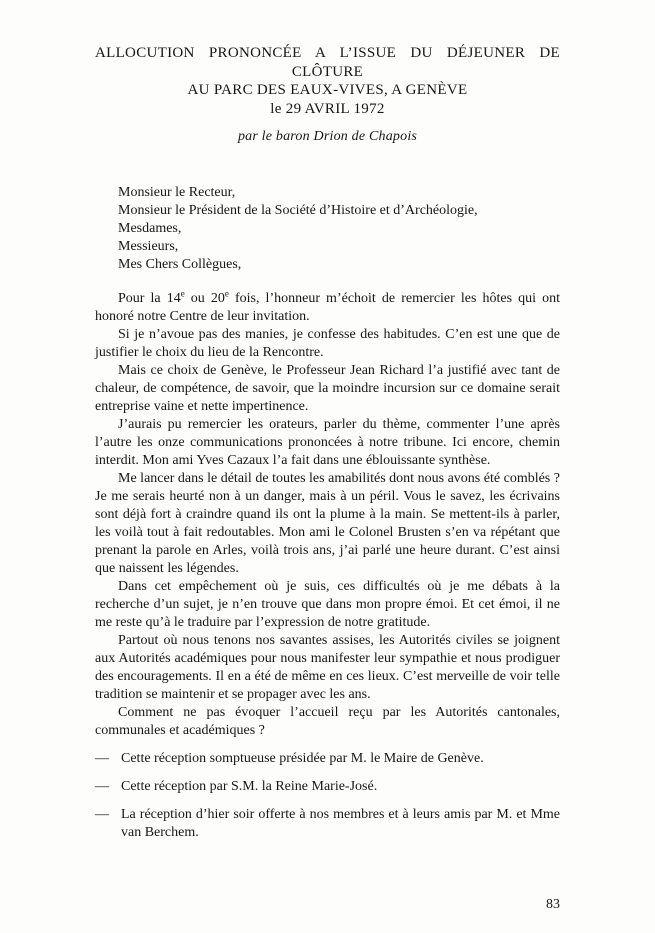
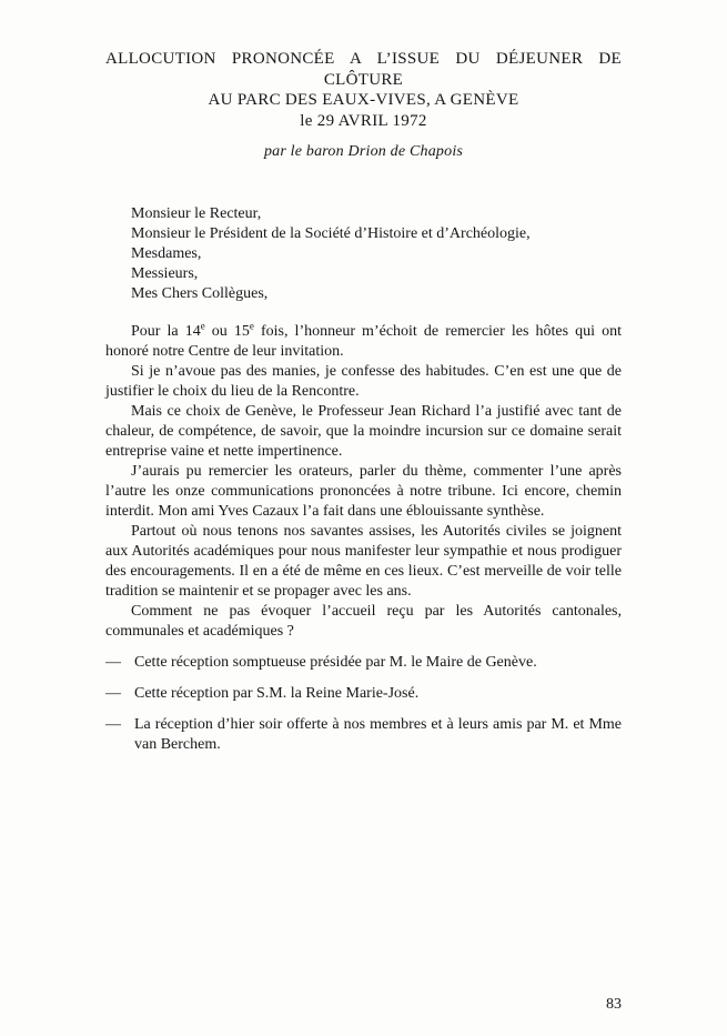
  ALLOCUTION PRONONCÉE A L’ISSUE DU DÉJEUNER DE
  CLÔTURE
  AU PARC DES EAUX-VIVES, A GENÈVE
  le 29 AVRIL 1972
  par le baron Drion de Chapois
  Monsieur le Recteur,
  Monsieur le Président de la Société d’Histoire et d’Archéologie,
  Mesdames,
  Messieurs,
  Mes Chers Collègues,
- Pour la 14e ou 20e fois, l’honneur m’échoit de remercier les hôtes qui ont honoré notre Centre de leur invitation.
+ Pour la 14e ou 15e fois, l’honneur m’échoit de remercier les hôtes qui ont honoré notre Centre de leur invitation.
  Si je n’avoue pas des manies, je confesse des habitudes. C’en est une que de justifier le choix du lieu de la Rencontre.
  Mais ce choix de Genève, le Professeur Jean Richard l’a justifié avec tant de chaleur, de compétence, de savoir, que la moindre incursion sur ce domaine serait entreprise vaine et nette impertinence.
  J’aurais pu remercier les orateurs, parler du thème, commenter l’une après l’autre les onze communications prononcées à notre tribune. Ici encore, chemin interdit. Mon ami Yves Cazaux l’a fait dans une éblouissante synthèse.
- Me lancer dans le détail de toutes les amabilités dont nous avons été comblés ? Je me serais heurté non à un danger, mais à un péril. Vous le savez, les écrivains sont déjà fort à craindre quand ils ont la plume à la main. Se mettent-ils à parler, les voilà tout à fait redoutables. Mon ami le Colonel Brusten s’en va répétant que prenant la parole en Arles, voilà trois ans, j’ai parlé une heure durant. C’est ainsi que naissent les légendes.
- Dans cet empêchement où je suis, ces difficultés où je me débats à la recherche d’un sujet, je n’en trouve que dans mon propre émoi. Et cet émoi, il ne me reste qu’à le traduire par l’expression de notre gratitude.
  Partout où nous tenons nos savantes assises, les Autorités civiles se joignent aux Autorités académiques pour nous manifester leur sympathie et nous prodiguer des encouragements. Il en a été de même en ces lieux. C’est merveille de voir telle tradition se maintenir et se propager avec les ans.
  Comment ne pas évoquer l’accueil reçu par les Autorités cantonales, communales et académiques ?
  —
  Cette réception somptueuse présidée par M. le Maire de Genève.
  —
  Cette réception par S.M. la Reine Marie-José.
  —
  La réception d’hier soir offerte à nos membres et à leurs amis par M. et Mme van Berchem.
  83
